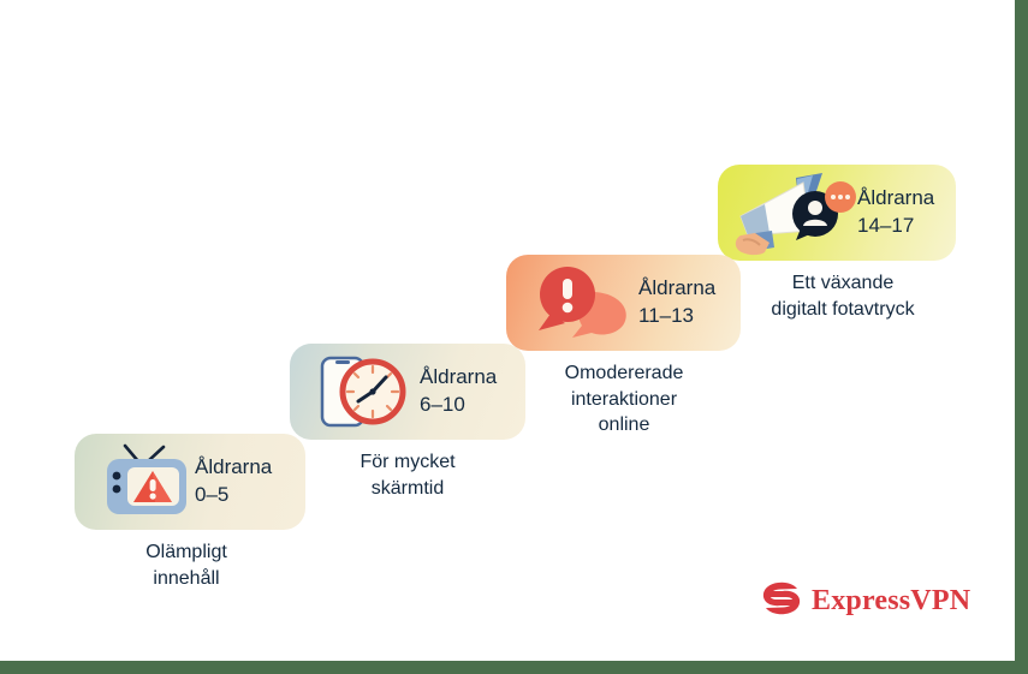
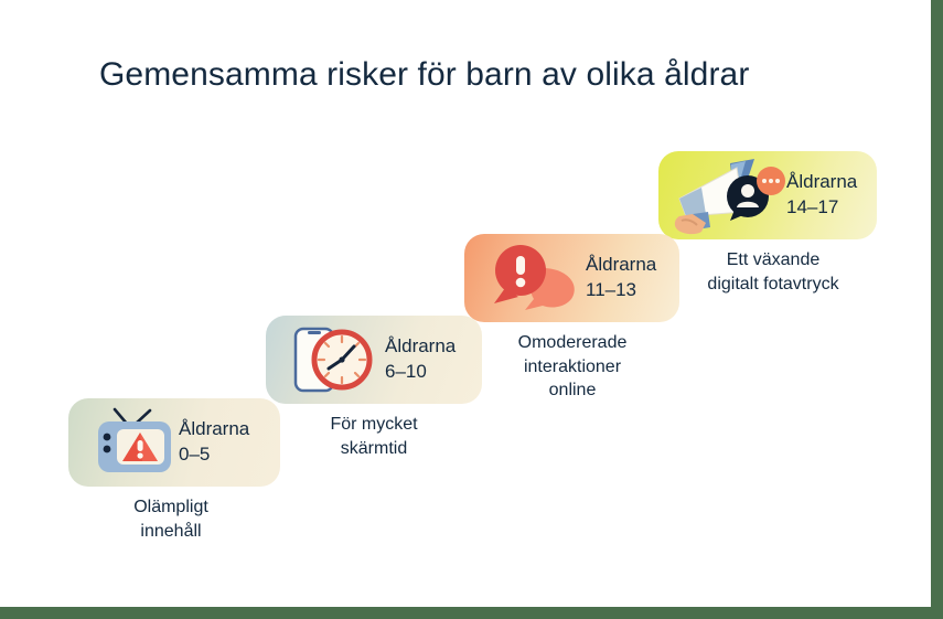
+ Gemensamma risker för barn av olika åldrar
  Åldrarna
  14–17
  Ett växande
  digitalt fotavtryck
  Åldrarna
  11–13
  Omodererade
  interaktioner
  online
  Åldrarna
  6–10
  För mycket
  skärmtid
  Åldrarna
  0–5
  Olämpligt
  innehåll
- ExpressVPN
